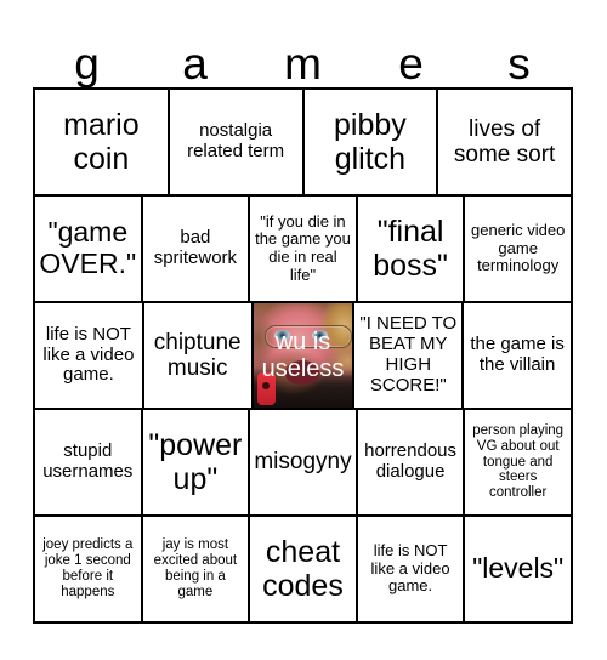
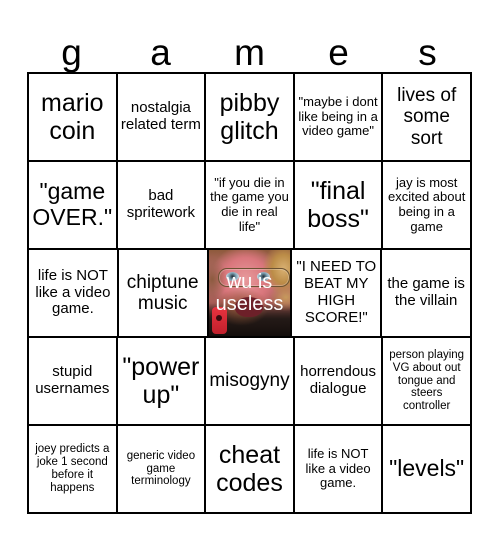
  g
  a
  m
  e
  s
  mario coin
  nostalgia related term
  pibby glitch
+ "maybe i dont like being in a video game"
  lives of some sort
  "game OVER."
  bad spritework
  "if you die in the game you die in real life"
  "final boss"
- generic video game terminology
+ jay is most excited about being in a game
  life is NOT like a video game.
  chiptune music
  wu is
  useless
  "I NEED TO BEAT MY HIGH SCORE!"
  the game is the villain
  stupid usernames
  "power up"
  misogyny
  horrendous dialogue
  person playing VG about out tongue and steers controller
  joey predicts a joke 1 second before it happens
- jay is most excited about being in a game
+ generic video game terminology
  cheat codes
  life is NOT like a video game.
  "levels"
